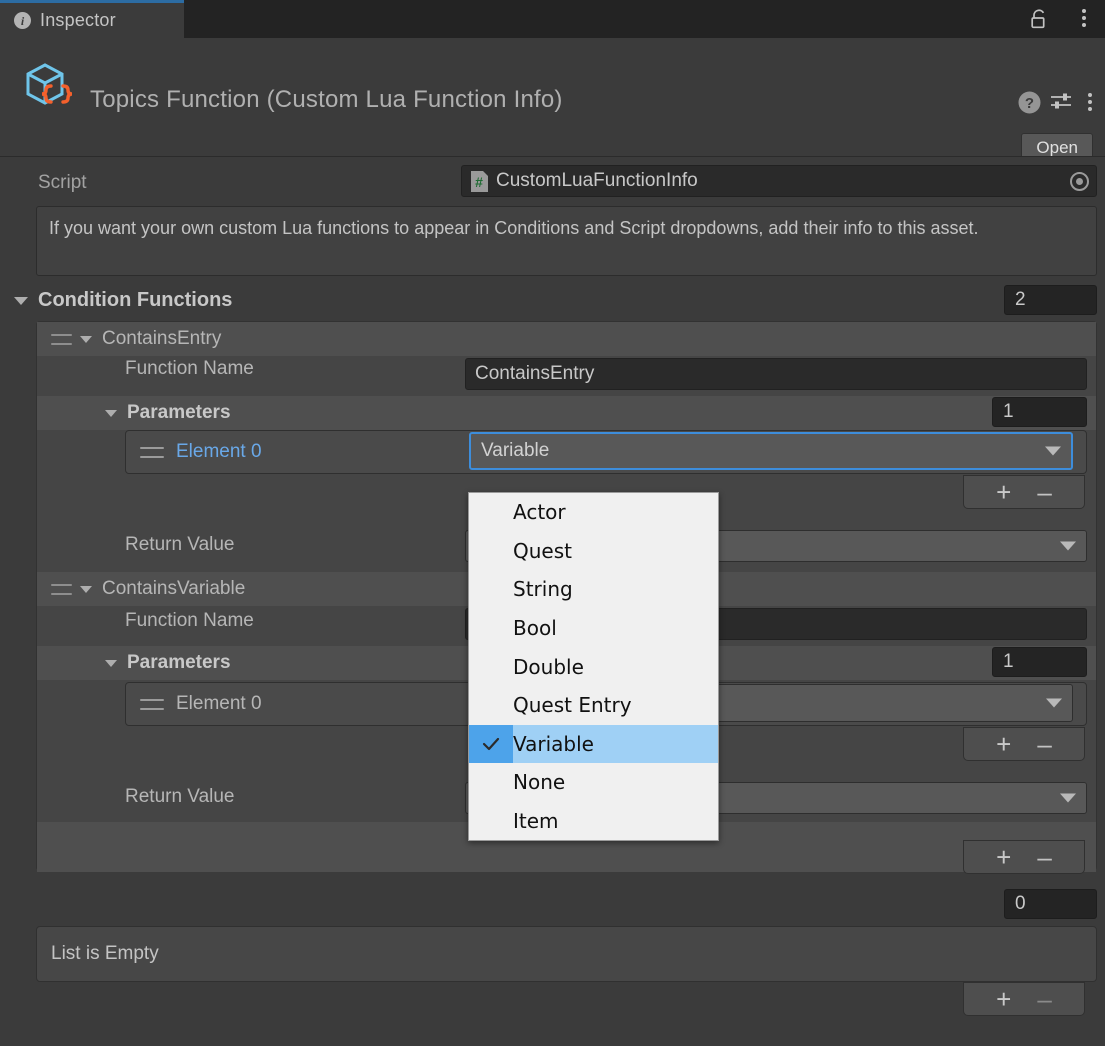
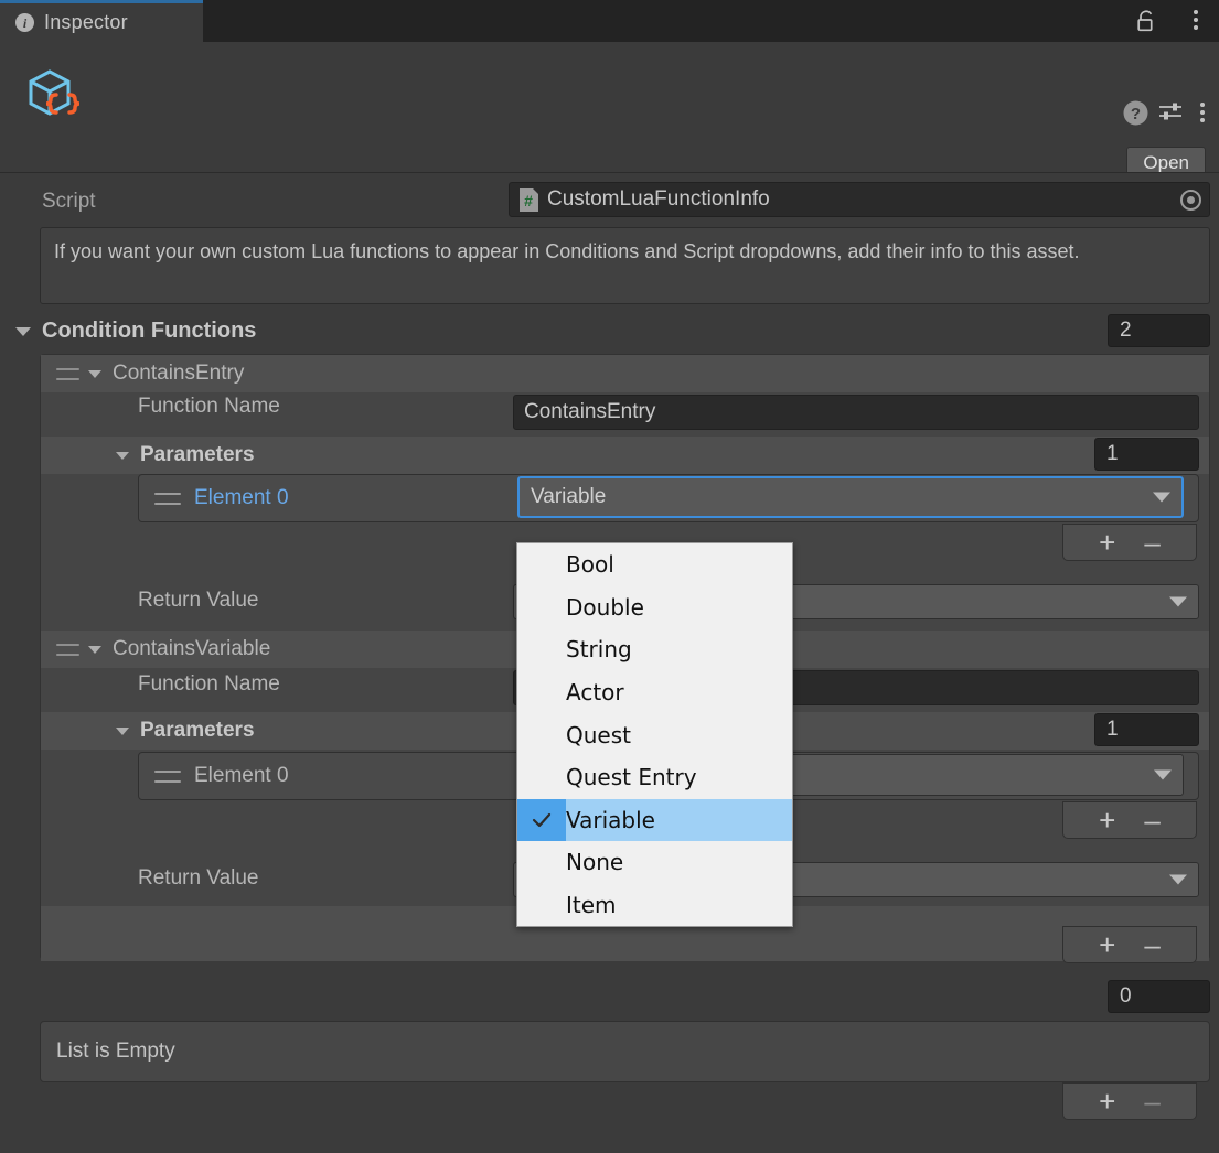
  i
  Inspector
- Topics Function (Custom Lua Function Info)
  ?
  Open
  Script
  #
  CustomLuaFunctionInfo
  If you want your own custom Lua functions to appear in Conditions and Script dropdowns, add their info to this asset.
  Condition Functions
  2
  ContainsEntry
  Function Name
  ContainsEntry
  Parameters
  1
  Element 0
  Variable
  +
  –
  Return Value
  ContainsVariable
  Function Name
  Parameters
  1
  Element 0
  +
  –
  Return Value
  +
  –
  0
  List is Empty
  +
  –
- Actor
+ Bool
- Quest
+ Double
  String
- Bool
+ Actor
- Double
+ Quest
  Quest Entry
  Variable
  None
  Item
